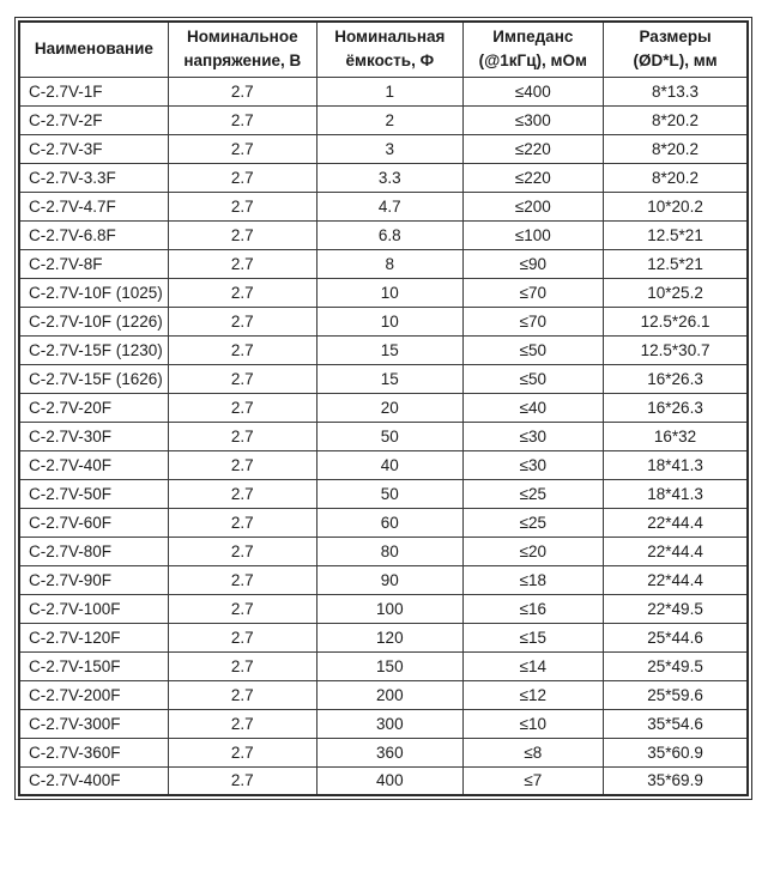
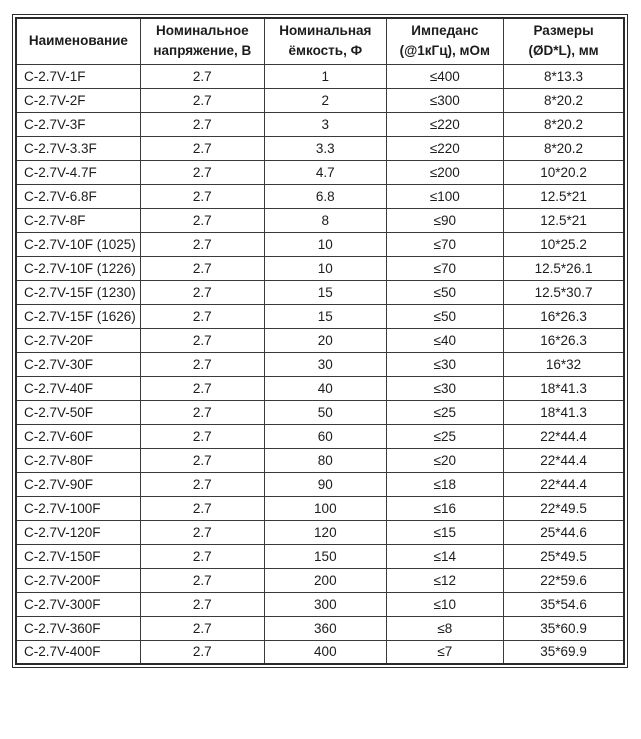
  Наименование	Номинальное напряжение, В	Номинальная ёмкость, Ф	Импеданс (@1кГц), мОм	Размеры (ØD*L), мм
  C-2.7V-1F	2.7	1	≤400	8*13.3
  C-2.7V-2F	2.7	2	≤300	8*20.2
  C-2.7V-3F	2.7	3	≤220	8*20.2
  C-2.7V-3.3F	2.7	3.3	≤220	8*20.2
  C-2.7V-4.7F	2.7	4.7	≤200	10*20.2
  C-2.7V-6.8F	2.7	6.8	≤100	12.5*21
  C-2.7V-8F	2.7	8	≤90	12.5*21
  C-2.7V-10F (1025)	2.7	10	≤70	10*25.2
  C-2.7V-10F (1226)	2.7	10	≤70	12.5*26.1
  C-2.7V-15F (1230)	2.7	15	≤50	12.5*30.7
  C-2.7V-15F (1626)	2.7	15	≤50	16*26.3
  C-2.7V-20F	2.7	20	≤40	16*26.3
- C-2.7V-30F	2.7	50	≤30	16*32
+ C-2.7V-30F	2.7	30	≤30	16*32
  C-2.7V-40F	2.7	40	≤30	18*41.3
  C-2.7V-50F	2.7	50	≤25	18*41.3
  C-2.7V-60F	2.7	60	≤25	22*44.4
  C-2.7V-80F	2.7	80	≤20	22*44.4
  C-2.7V-90F	2.7	90	≤18	22*44.4
  C-2.7V-100F	2.7	100	≤16	22*49.5
  C-2.7V-120F	2.7	120	≤15	25*44.6
  C-2.7V-150F	2.7	150	≤14	25*49.5
- C-2.7V-200F	2.7	200	≤12	25*59.6
+ C-2.7V-200F	2.7	200	≤12	22*59.6
  C-2.7V-300F	2.7	300	≤10	35*54.6
  C-2.7V-360F	2.7	360	≤8	35*60.9
  C-2.7V-400F	2.7	400	≤7	35*69.9
